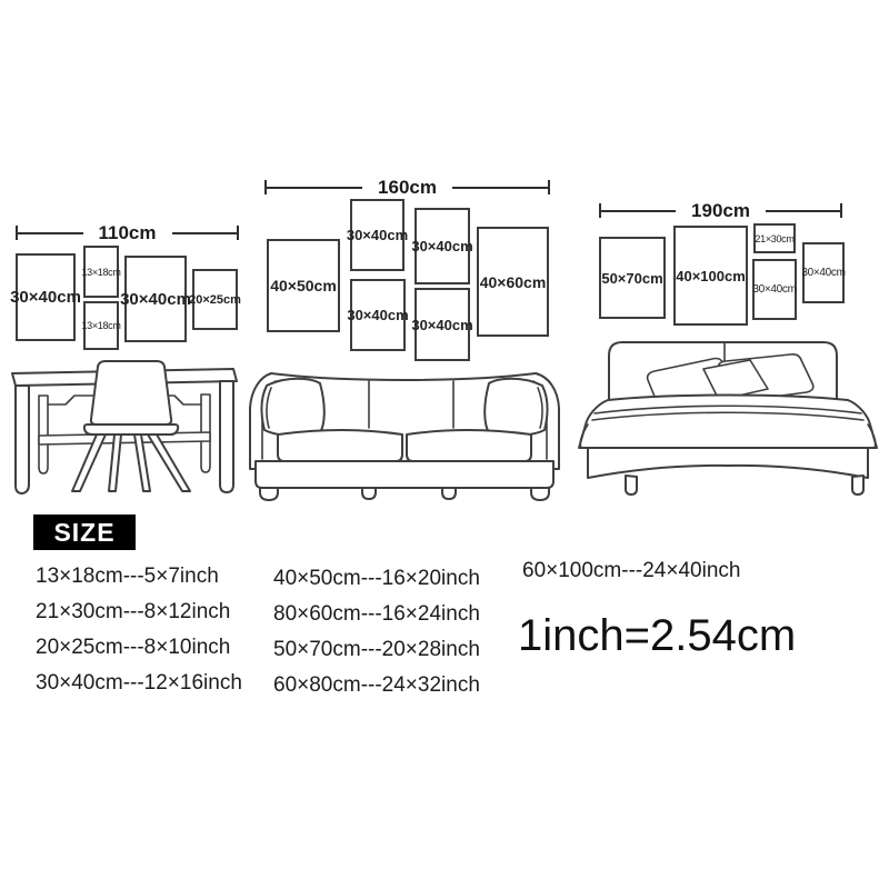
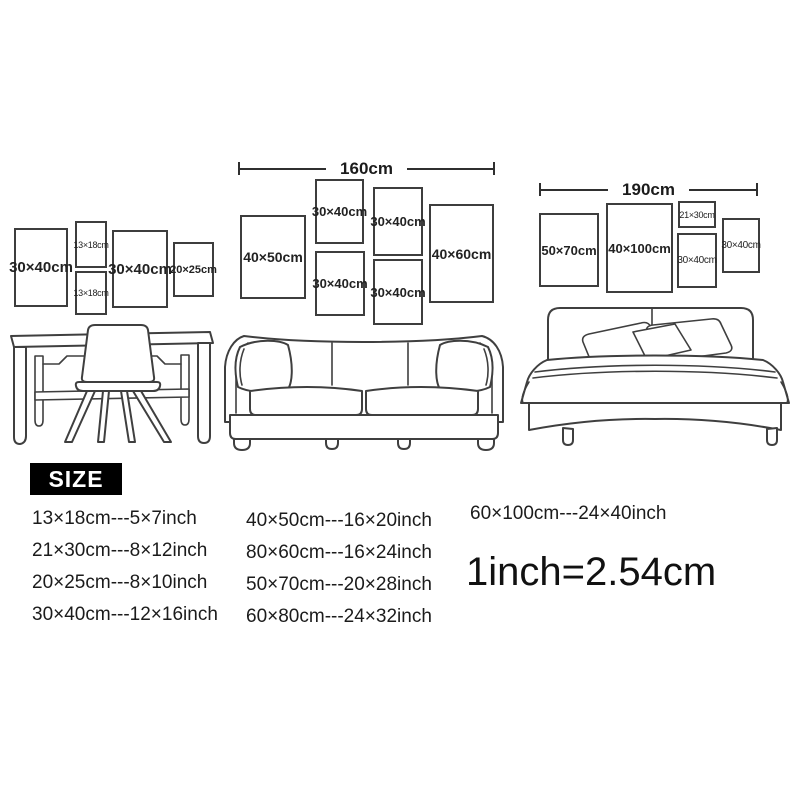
- 110cm
  30×40cm
  13×18cm
  13×18cm
  30×40cm
  20×25cm
  160cm
  40×50cm
  30×40cm
  30×40cm
  30×40cm
  30×40cm
  40×60cm
  190cm
  50×70cm
  40×100cm
  21×30cm
  30×40cm
  30×40cm
  SIZE
  13×18cm---5×7inch
  21×30cm---8×12inch
  20×25cm---8×10inch
  30×40cm---12×16inch
  40×50cm---16×20inch
  80×60cm---16×24inch
  50×70cm---20×28inch
  60×80cm---24×32inch
  60×100cm---24×40inch
  1inch=2.54cm
